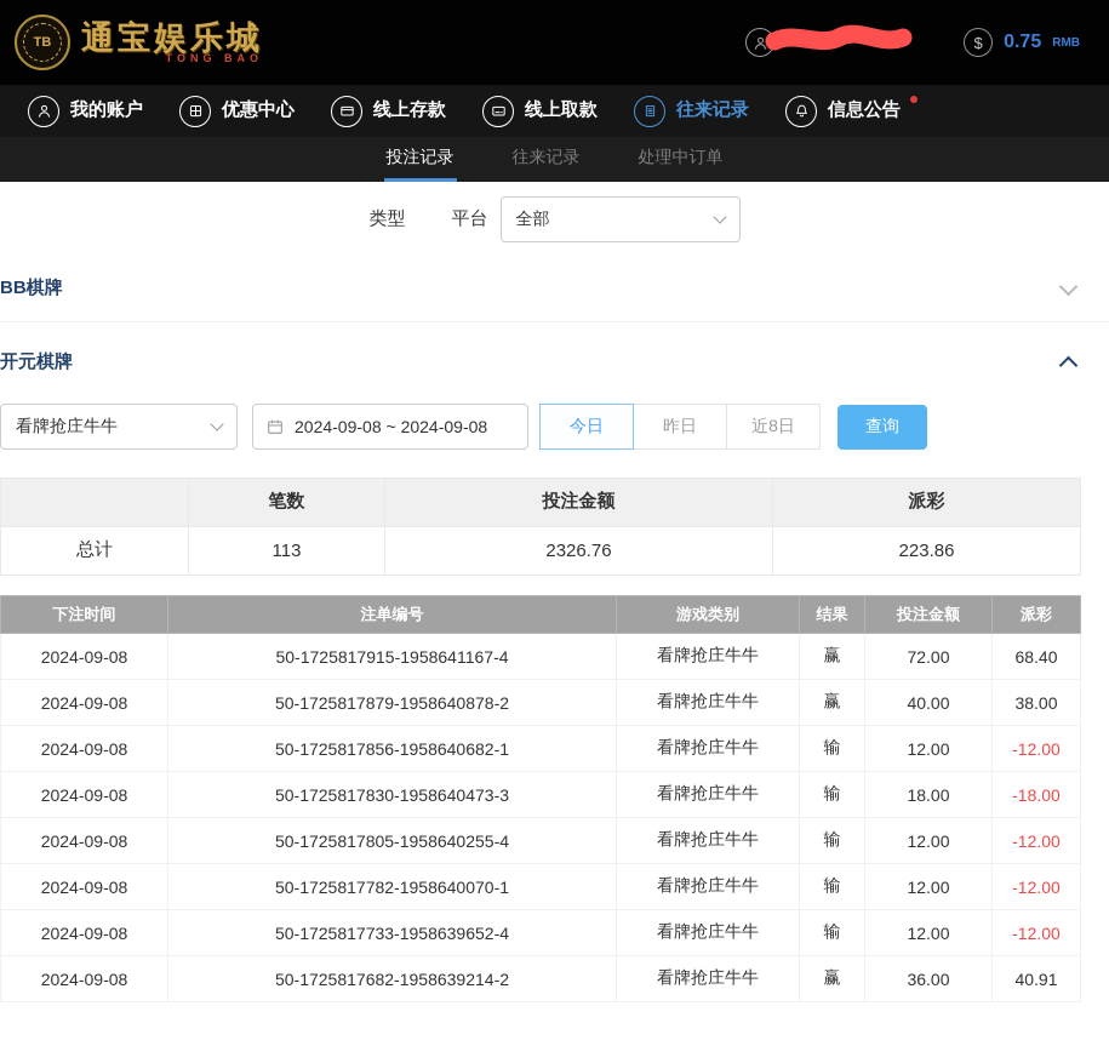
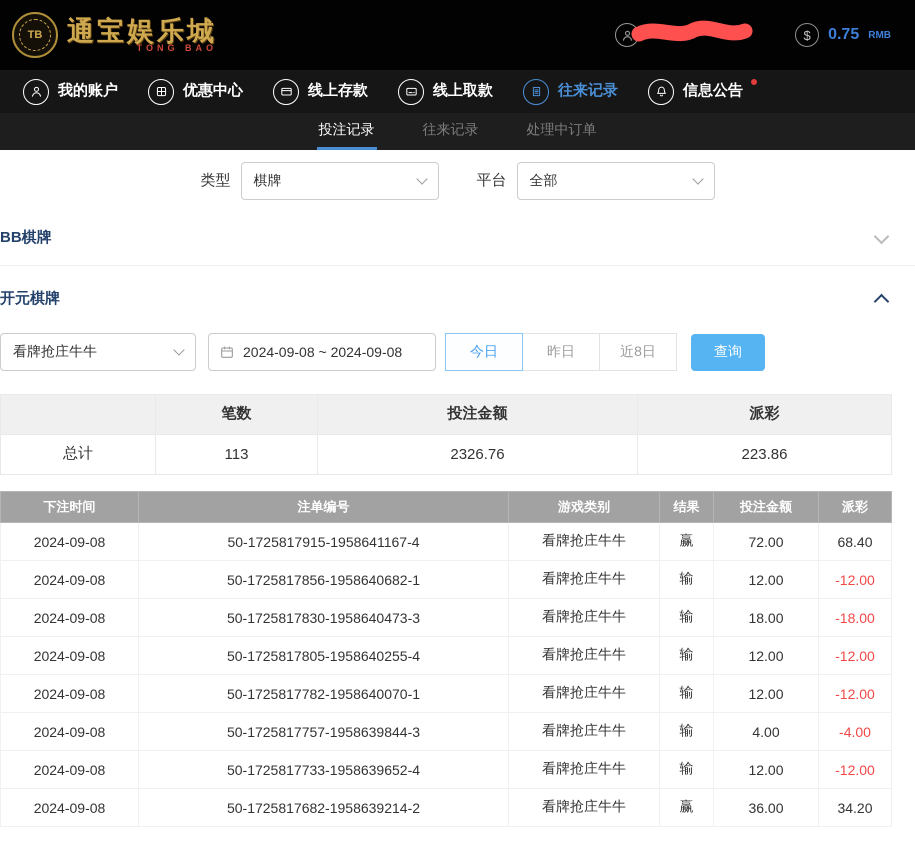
  TB
  通宝娱乐城
  TONG BAO
  $
  0.75
  RMB
  我的账户
  优惠中心
  线上存款
  线上取款
  往来记录
  信息公告
  投注记录
  往来记录
  处理中订单
  类型
+ 棋牌
  平台
  全部
  BB棋牌
  开元棋牌
  看牌抢庄牛牛
  2024-09-08 ~ 2024-09-08
  今日
  昨日
  近8日
  查询
  	笔数	投注金额	派彩
  总计	113	2326.76	223.86
  下注时间	注单编号	游戏类别	结果	投注金额	派彩
  2024-09-08	50-1725817915-1958641167-4	看牌抢庄牛牛	赢	72.00	68.40
- 2024-09-08	50-1725817879-1958640878-2	看牌抢庄牛牛	赢	40.00	38.00
  2024-09-08	50-1725817856-1958640682-1	看牌抢庄牛牛	输	12.00	-12.00
  2024-09-08	50-1725817830-1958640473-3	看牌抢庄牛牛	输	18.00	-18.00
  2024-09-08	50-1725817805-1958640255-4	看牌抢庄牛牛	输	12.00	-12.00
  2024-09-08	50-1725817782-1958640070-1	看牌抢庄牛牛	输	12.00	-12.00
+ 2024-09-08	50-1725817757-1958639844-3	看牌抢庄牛牛	输	4.00	-4.00
  2024-09-08	50-1725817733-1958639652-4	看牌抢庄牛牛	输	12.00	-12.00
- 2024-09-08	50-1725817682-1958639214-2	看牌抢庄牛牛	赢	36.00	40.91
+ 2024-09-08	50-1725817682-1958639214-2	看牌抢庄牛牛	赢	36.00	34.20
